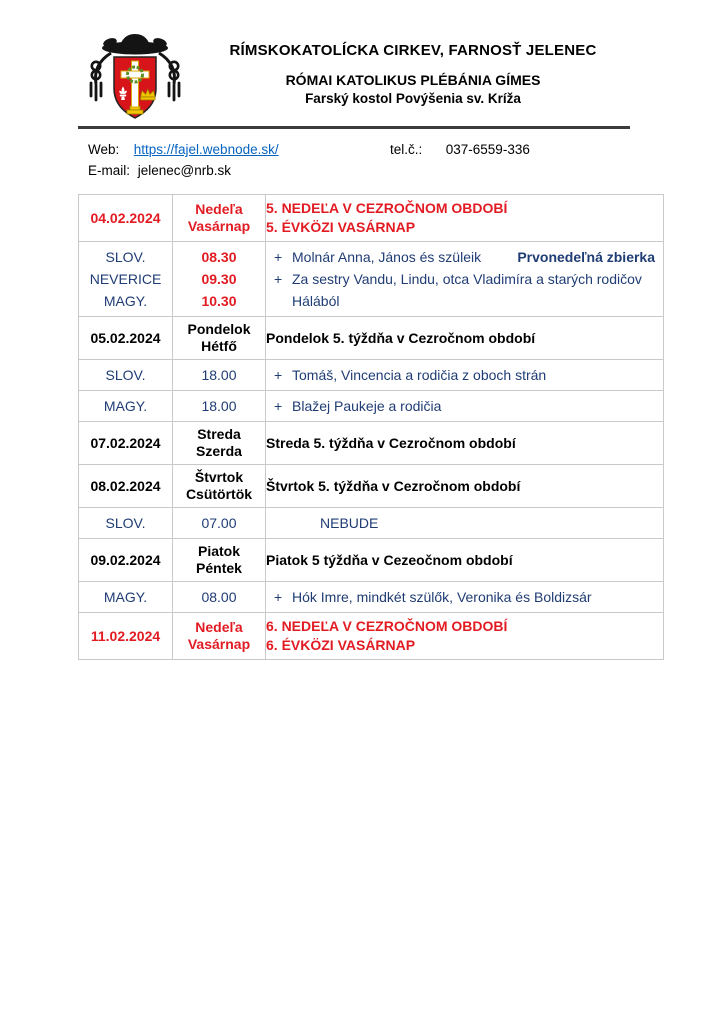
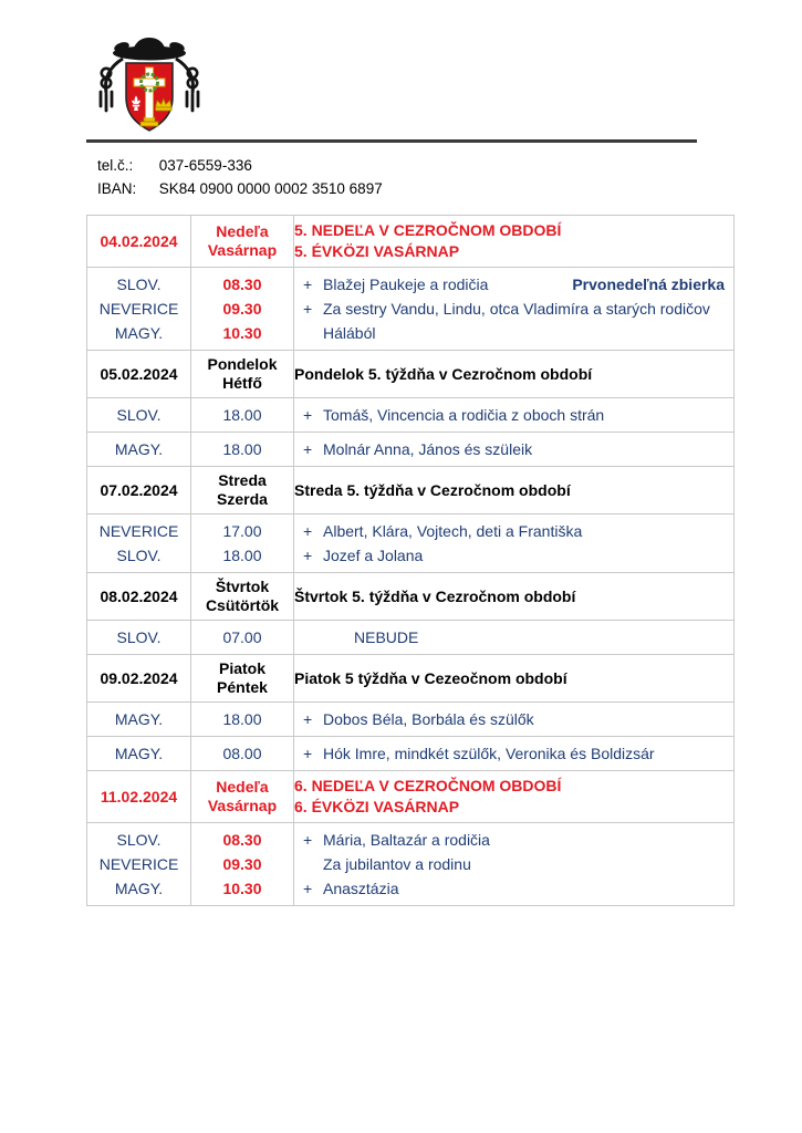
- RÍMSKOKATOLÍCKA CIRKEV, FARNOSŤ JELENEC
- RÓMAI KATOLIKUS PLÉBÁNIA GÍMES
- Farský kostol Povýšenia sv. Kríža
- Web: https://fajel.webnode.sk/
- E-mail: jelenec@nrb.sk
  tel.č.: 037-6559-336
+ IBAN: SK84 0900 0000 0002 3510 6897
  04.02.2024	NedeľaVasárnap	5. NEDEĽA V CEZROČNOM OBDOBÍ5. ÉVKÖZI VASÁRNAP
- SLOV.NEVERICEMAGY.	08.3009.3010.30	+ Molnár Anna, János és szüleik Prvonedeľná zbierka+ Za sestry Vandu, Lindu, otca Vladimíra a starých rodičovHálából
+ SLOV.NEVERICEMAGY.	08.3009.3010.30	+ Blažej Paukeje a rodičia Prvonedeľná zbierka+ Za sestry Vandu, Lindu, otca Vladimíra a starých rodičovHálából
  05.02.2024	PondelokHétfő	Pondelok 5. týždňa v Cezročnom období
  SLOV.	18.00	+ Tomáš, Vincencia a rodičia z oboch strán
- MAGY.	18.00	+ Blažej Paukeje a rodičia
+ MAGY.	18.00	+ Molnár Anna, János és szüleik
  07.02.2024	StredaSzerda	Streda 5. týždňa v Cezročnom období
+ NEVERICESLOV.	17.0018.00	+ Albert, Klára, Vojtech, deti a Františka+ Jozef a Jolana
  08.02.2024	ŠtvrtokCsütörtök	Štvrtok 5. týždňa v Cezročnom období
  SLOV.	07.00	NEBUDE
  09.02.2024	PiatokPéntek	Piatok 5 týždňa v Cezeočnom období
+ MAGY.	18.00	+ Dobos Béla, Borbála és szülők
  MAGY.	08.00	+ Hók Imre, mindkét szülők, Veronika és Boldizsár
  11.02.2024	NedeľaVasárnap	6. NEDEĽA V CEZROČNOM OBDOBÍ6. ÉVKÖZI VASÁRNAP
+ SLOV.NEVERICEMAGY.	08.3009.3010.30	+ Mária, Baltazár a rodičiaZa jubilantov a rodinu+ Anasztázia
